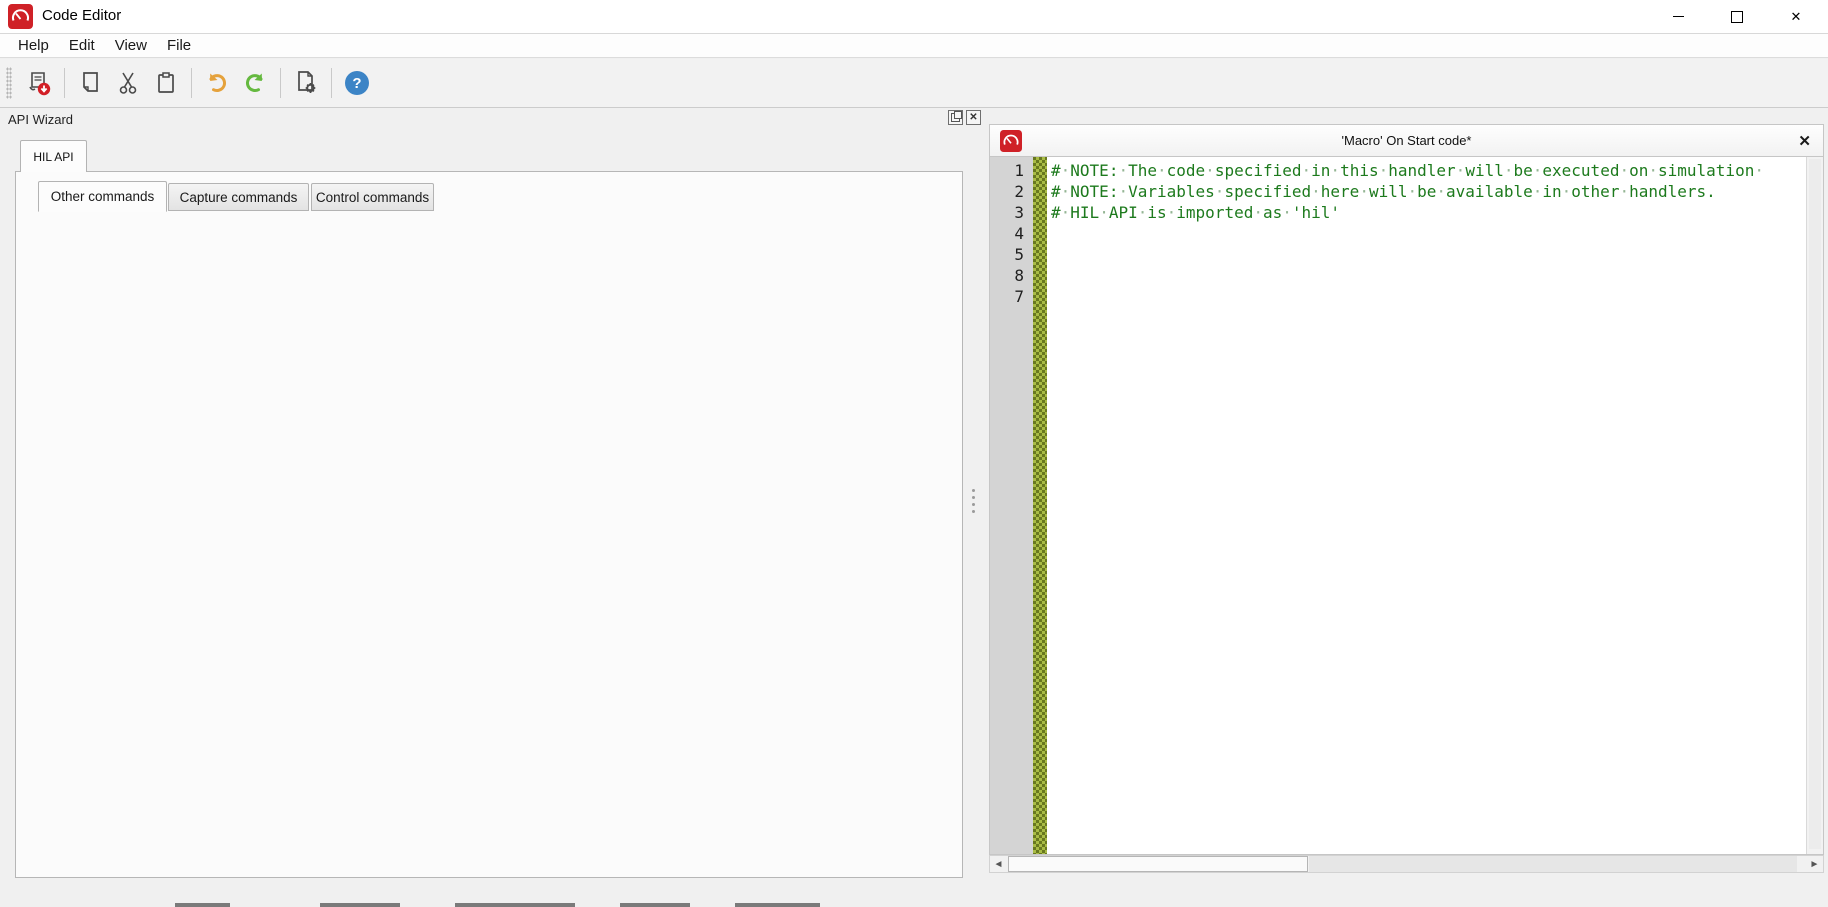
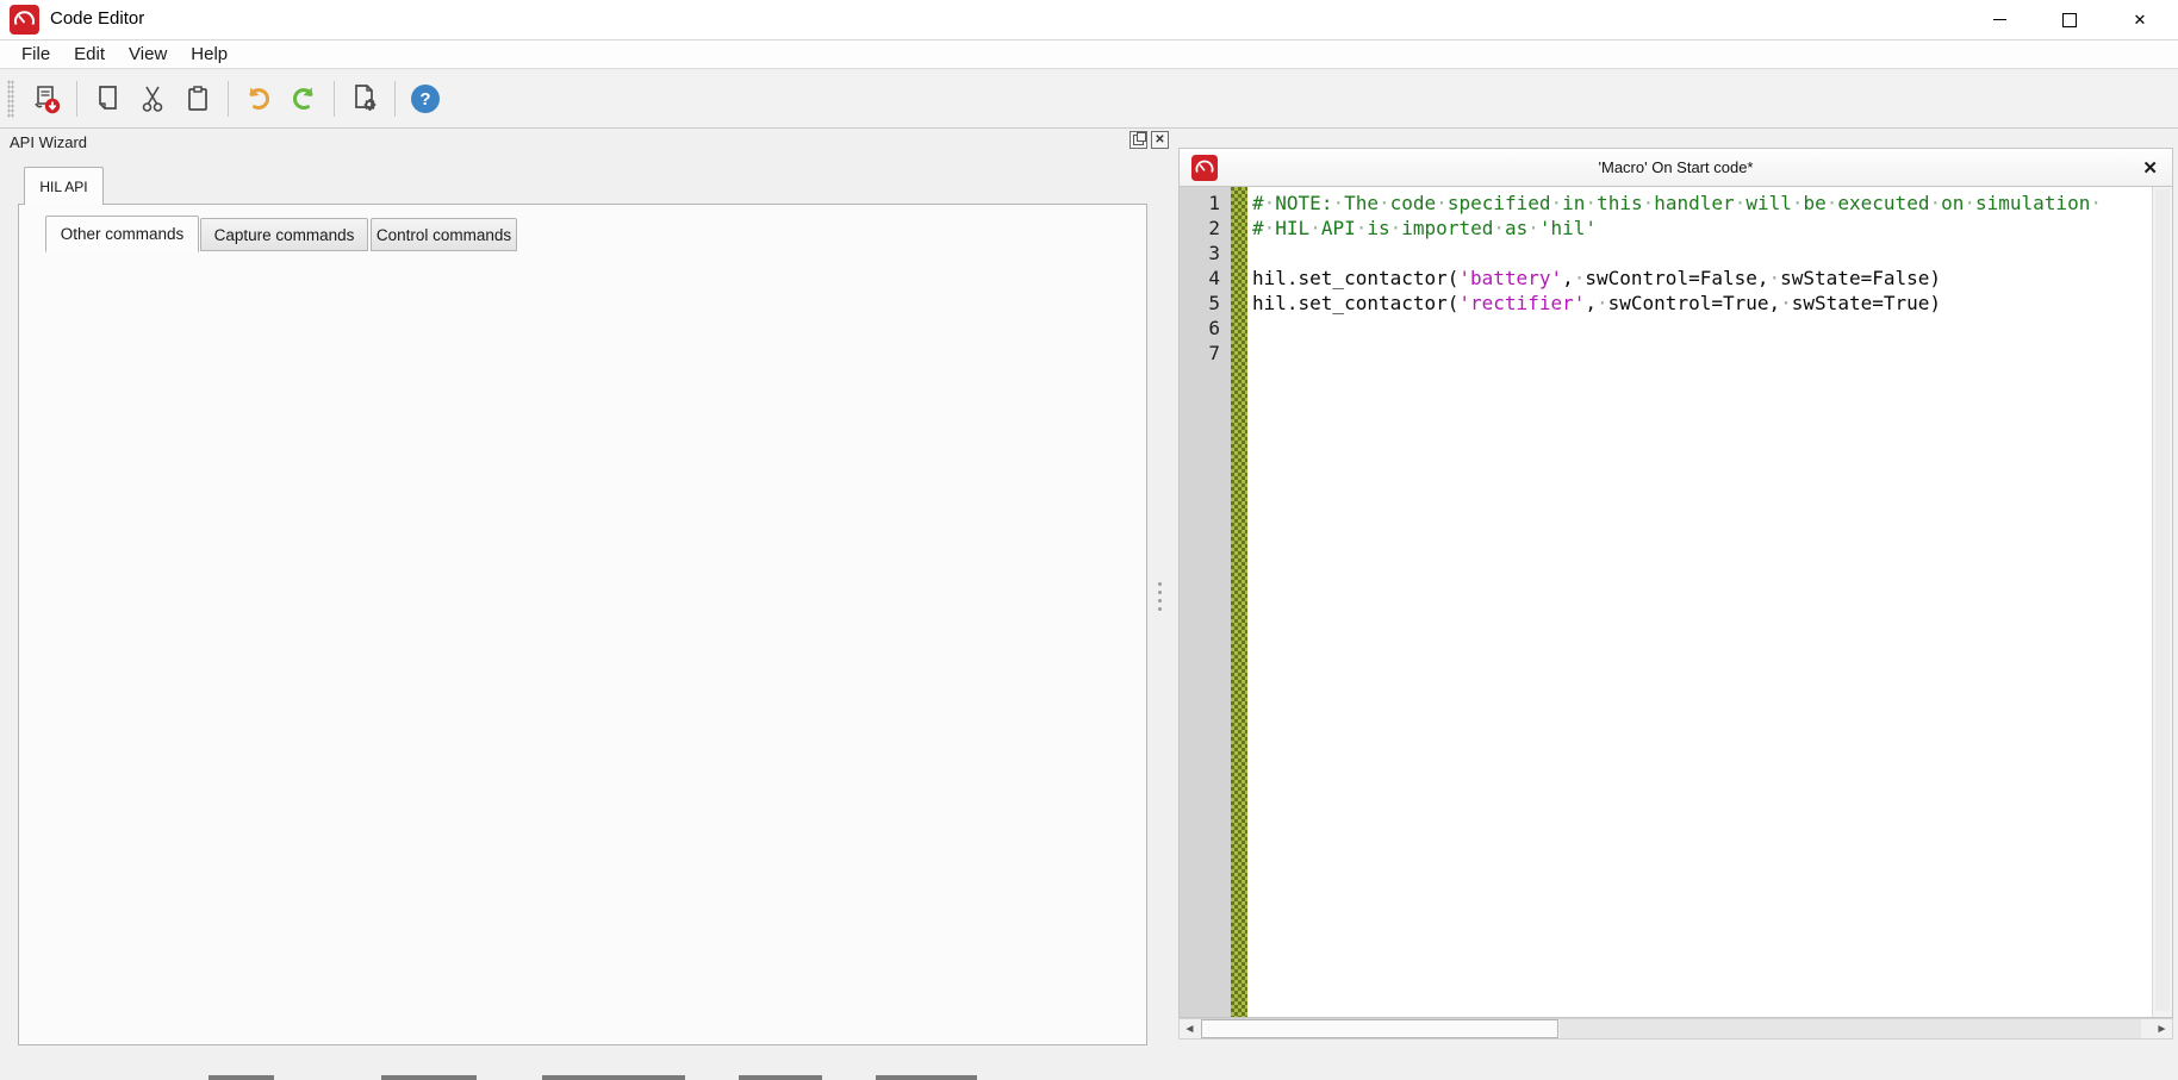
  Code Editor
  ✕
- Help
+ File
  Edit
  View
- File
+ Help
  ?
  API Wizard
  ✕
  HIL API
  Other commands
  Capture commands
  Control commands
  'Macro' On Start code*
  ✕
  1
  2
  3
  4
  5
- 8
+ 6
  7
  #·NOTE:·The·code·specified·in·this·handler·will·be·executed·on·simulation·
- #·NOTE:·Variables·specified·here·will·be·available·in·other·handlers.
  #·HIL·API·is·imported·as·'hil'
+ hil.set_contactor('battery',·swControl=False,·swState=False)
+ hil.set_contactor('rectifier',·swControl=True,·swState=True)
  ◄
  ►
